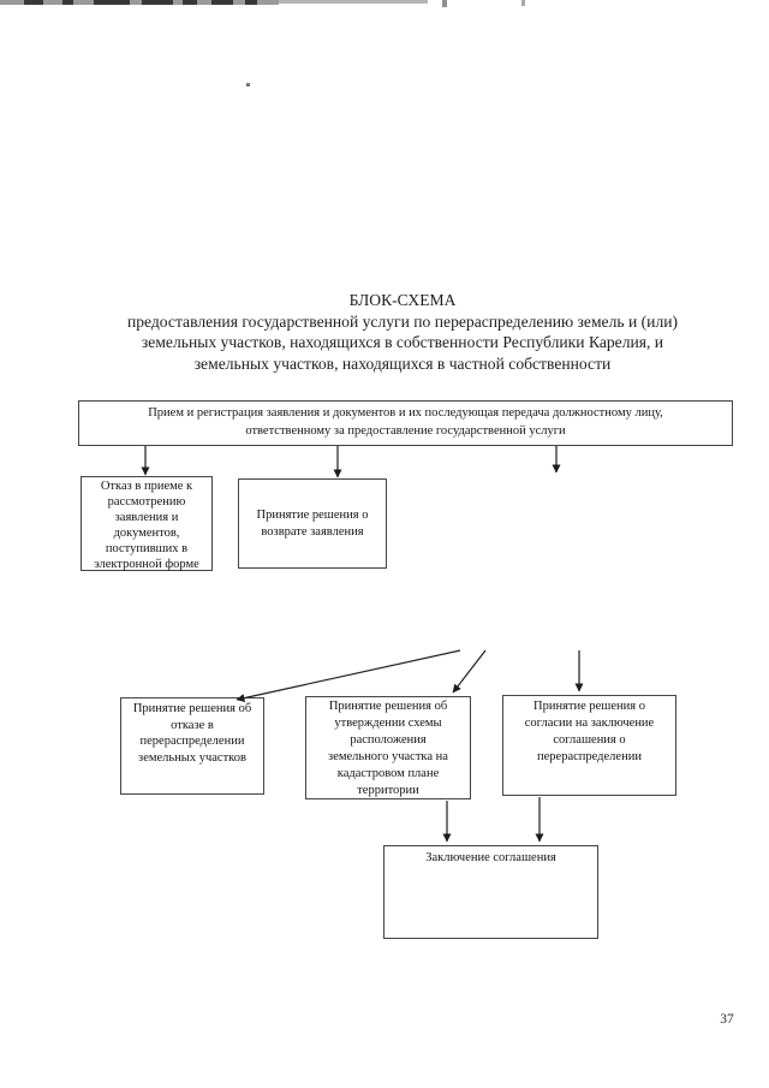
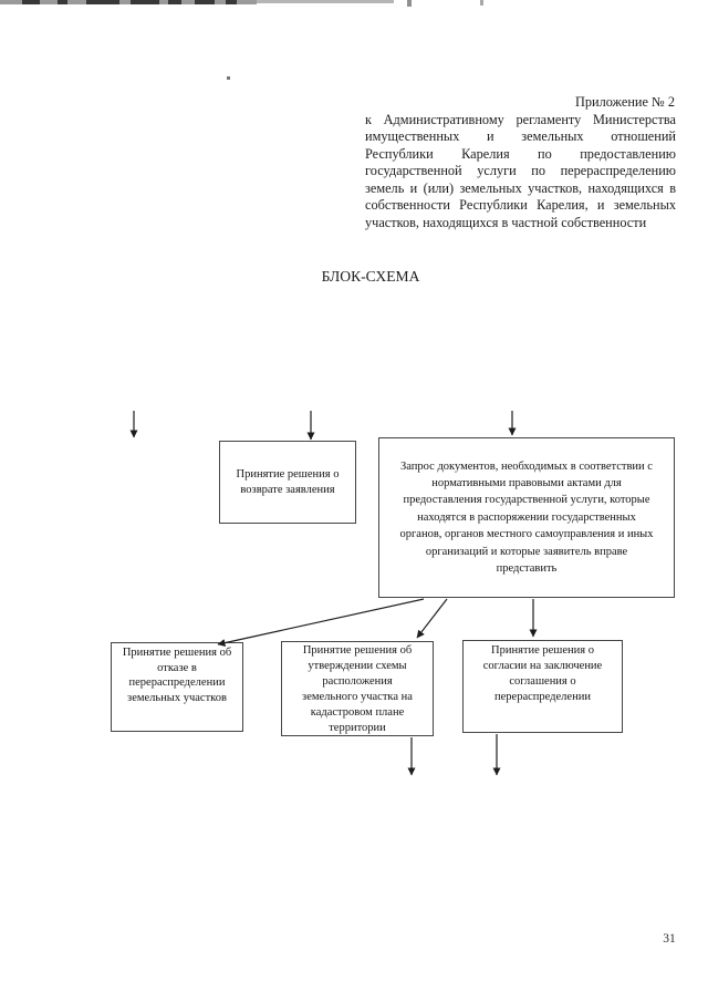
+ Приложение № 2
+ к Административному регламенту Министерства
+ имущественных и земельных отношений
+ Республики Карелия по предоставлению
+ государственной услуги по перераспределению
+ земель и (или) земельных участков, находящихся в
+ собственности Республики Карелия, и земельных
+ участков, находящихся в частной собственности
  БЛОК-СХЕМА
- предоставления государственной услуги по перераспределению земель и (или)
- земельных участков, находящихся в собственности Республики Карелия, и
- земельных участков, находящихся в частной собственности
- Прием и регистрация заявления и документов и их последующая передача должностному лицу,
- ответственному за предоставление государственной услуги
- Отказ в приеме к
- рассмотрению
- заявления и
- документов,
- поступивших в
- электронной форме
  Принятие решения о
  возврате заявления
+ Запрос документов, необходимых в соответствии с
+ нормативными правовыми актами для
+ предоставления государственной услуги, которые
+ находятся в распоряжении государственных
+ органов, органов местного самоуправления и иных
+ организаций и которые заявитель вправе
+ представить
  Принятие решения об
  отказе в
  перераспределении
  земельных участков
  Принятие решения об
  утверждении схемы
  расположения
  земельного участка на
  кадастровом плане
  территории
  Принятие решения о
  согласии на заключение
  соглашения о
  перераспределении
- Заключение соглашения
- 37
+ 31
